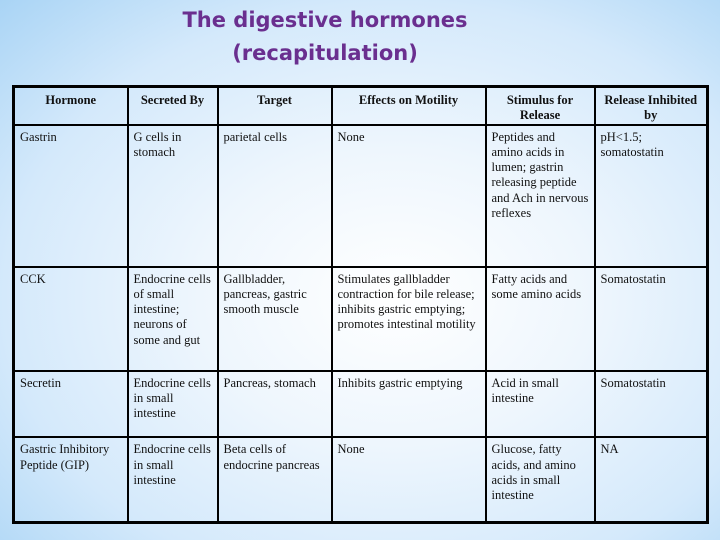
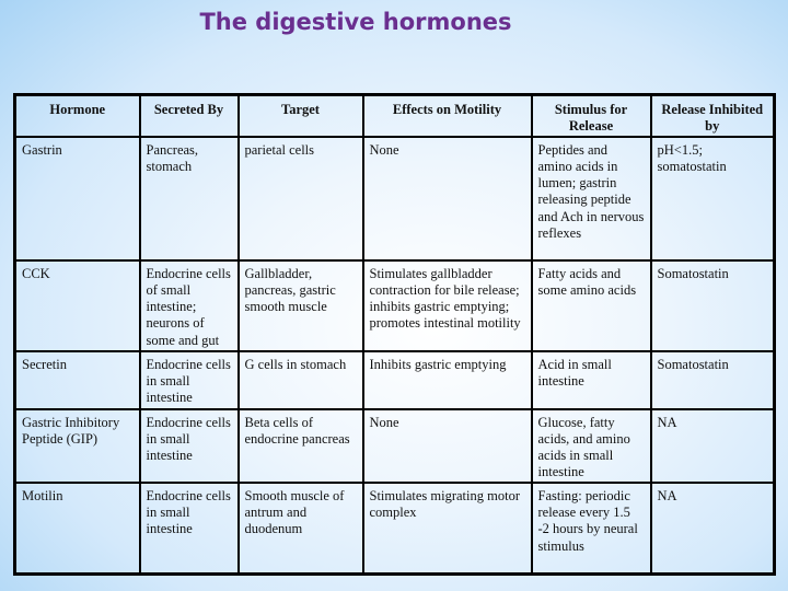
  The digestive hormones
- (recapitulation)
  Hormone	Secreted By	Target	Effects on Motility	Stimulus for Release	Release Inhibited by
- Gastrin	G cells in stomach	parietal cells	None	Peptides and amino acids in lumen; gastrin releasing peptide and Ach in nervous reflexes	pH<1.5; somatostatin
+ Gastrin	Pancreas, stomach	parietal cells	None	Peptides and amino acids in lumen; gastrin releasing peptide and Ach in nervous reflexes	pH<1.5; somatostatin
  CCK	Endocrine cells of small intestine; neurons of some and gut	Gallbladder, pancreas, gastric smooth muscle	Stimulates gallbladder contraction for bile release; inhibits gastric emptying; promotes intestinal motility	Fatty acids and some amino acids	Somatostatin
- Secretin	Endocrine cells in small intestine	Pancreas, stomach	Inhibits gastric emptying	Acid in small intestine	Somatostatin
+ Secretin	Endocrine cells in small intestine	G cells in stomach	Inhibits gastric emptying	Acid in small intestine	Somatostatin
  Gastric Inhibitory Peptide (GIP)	Endocrine cells in small intestine	Beta cells of endocrine pancreas	None	Glucose, fatty acids, and amino acids in small intestine	NA
+ Motilin	Endocrine cells in small intestine	Smooth muscle of antrum and duodenum	Stimulates migrating motor complex	Fasting: periodic release every 1.5 -2 hours by neural stimulus	NA
